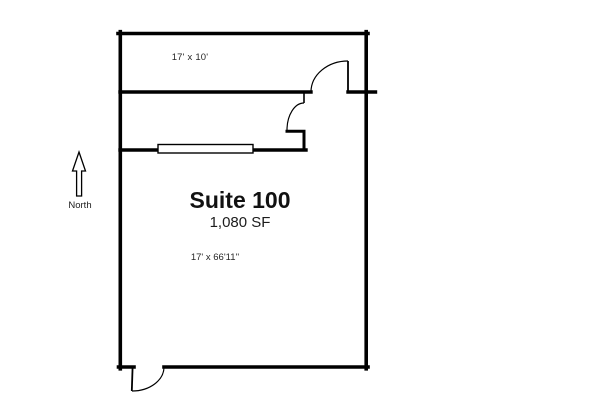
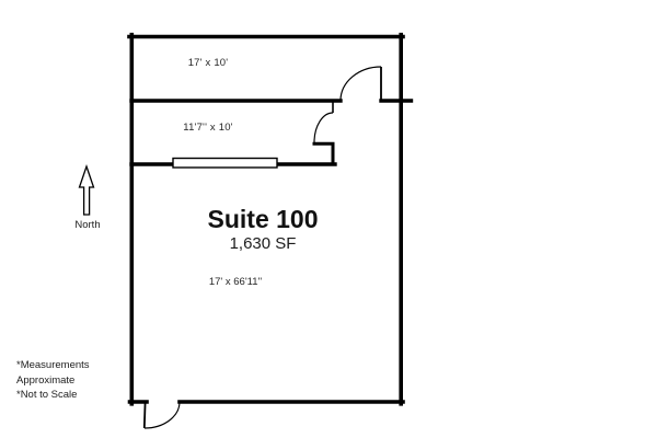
  17' x 10'
+ 11'7'' x 10'
  Suite 100
- 1,080 SF
+ 1,630 SF
  17' x 66'11''
  North
+ *Measurements
+ Approximate
+ *Not to Scale
